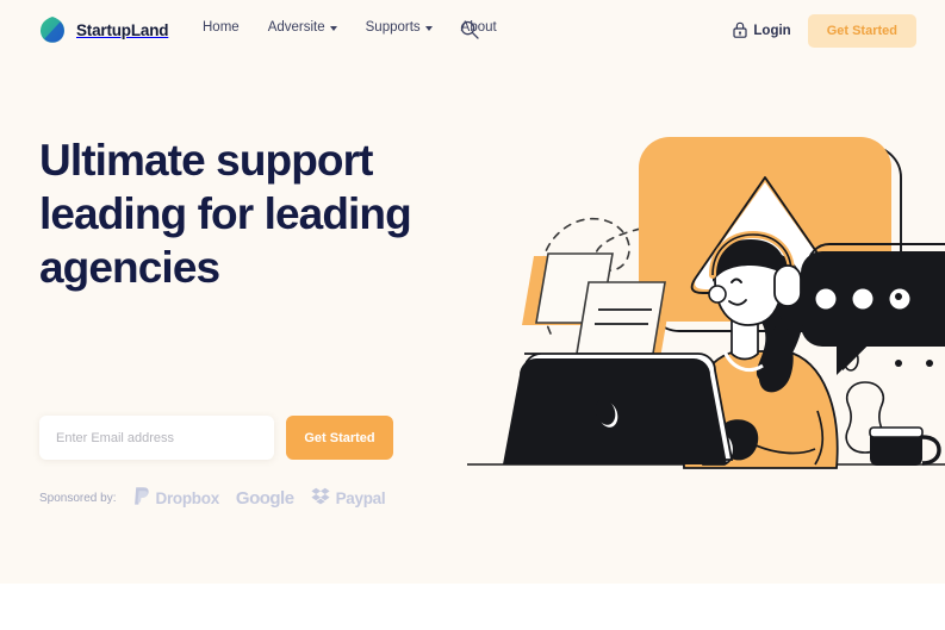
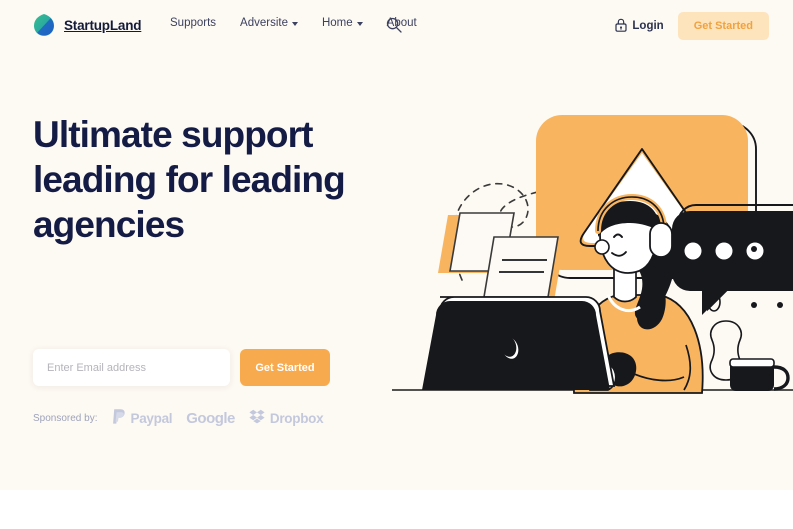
  StartupLand
- Home
+ Supports
  Adversite
- Supports
+ Home
  Aout
  Login
  Get Started
  Ultimate support leading for leading agencies
  Enter Email address
  Get Started
  Sponsored by:
- Dropbox
+ Paypal
  Google
- Paypal
+ Dropbox
